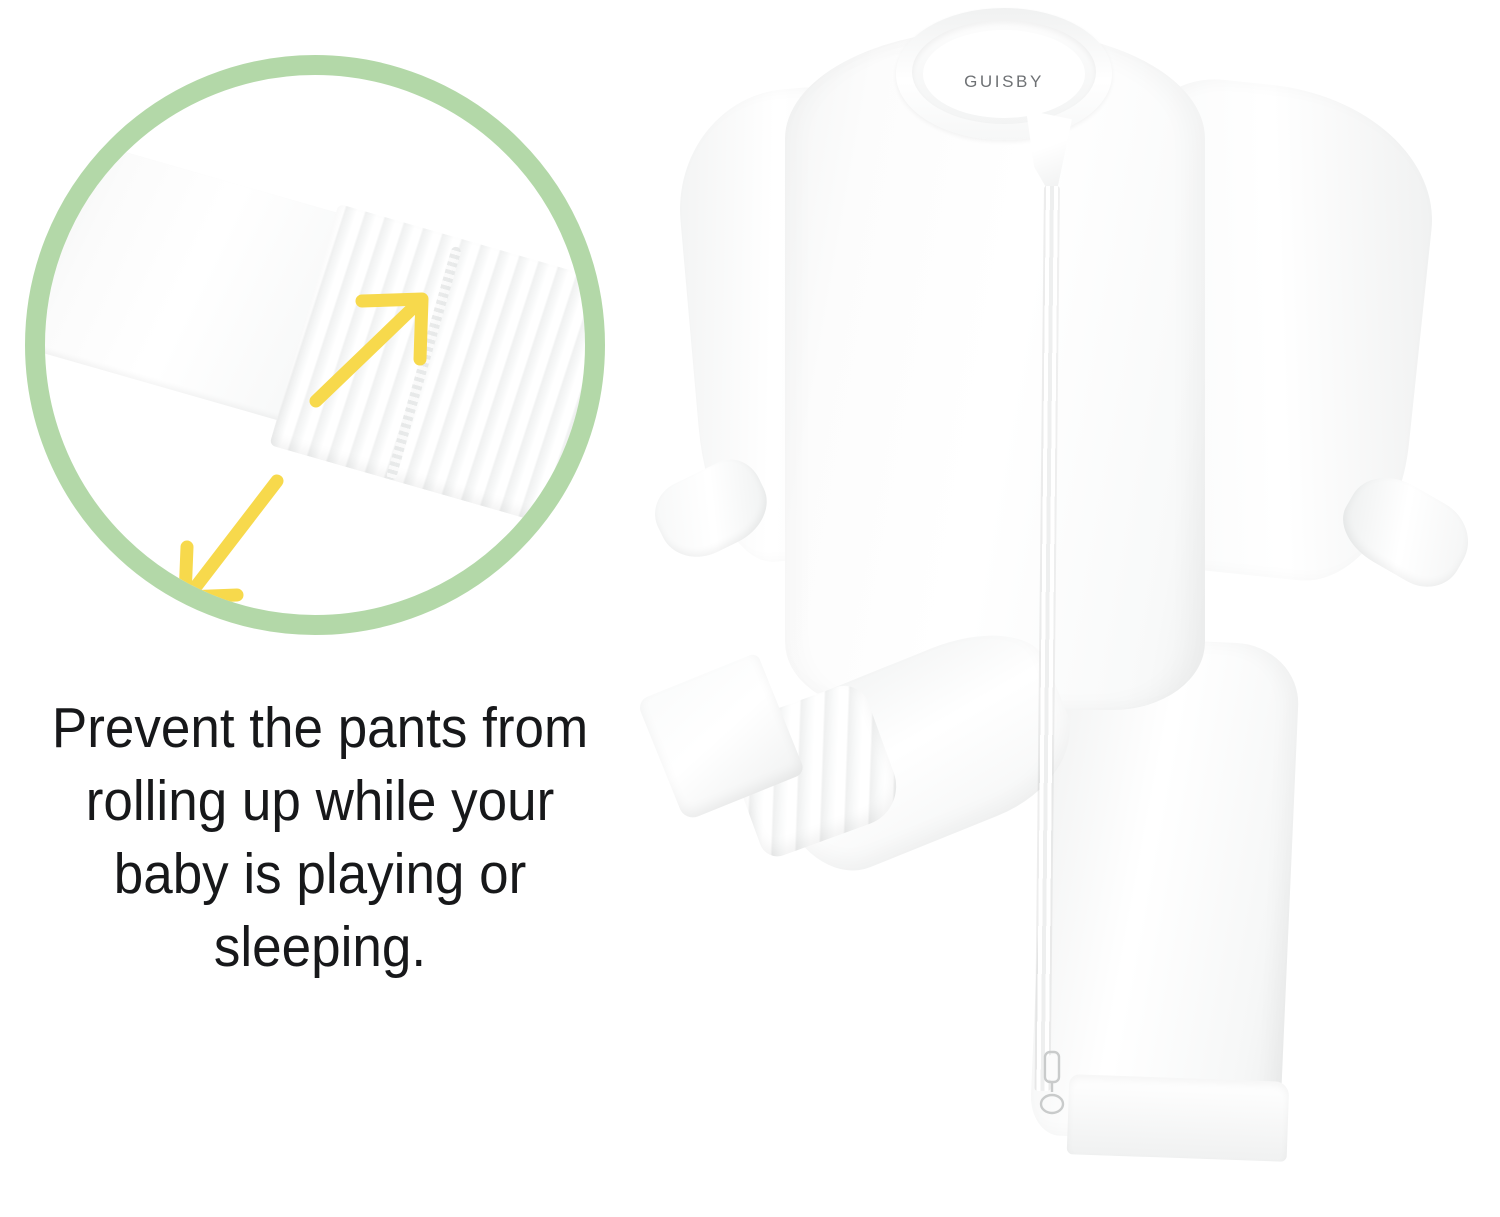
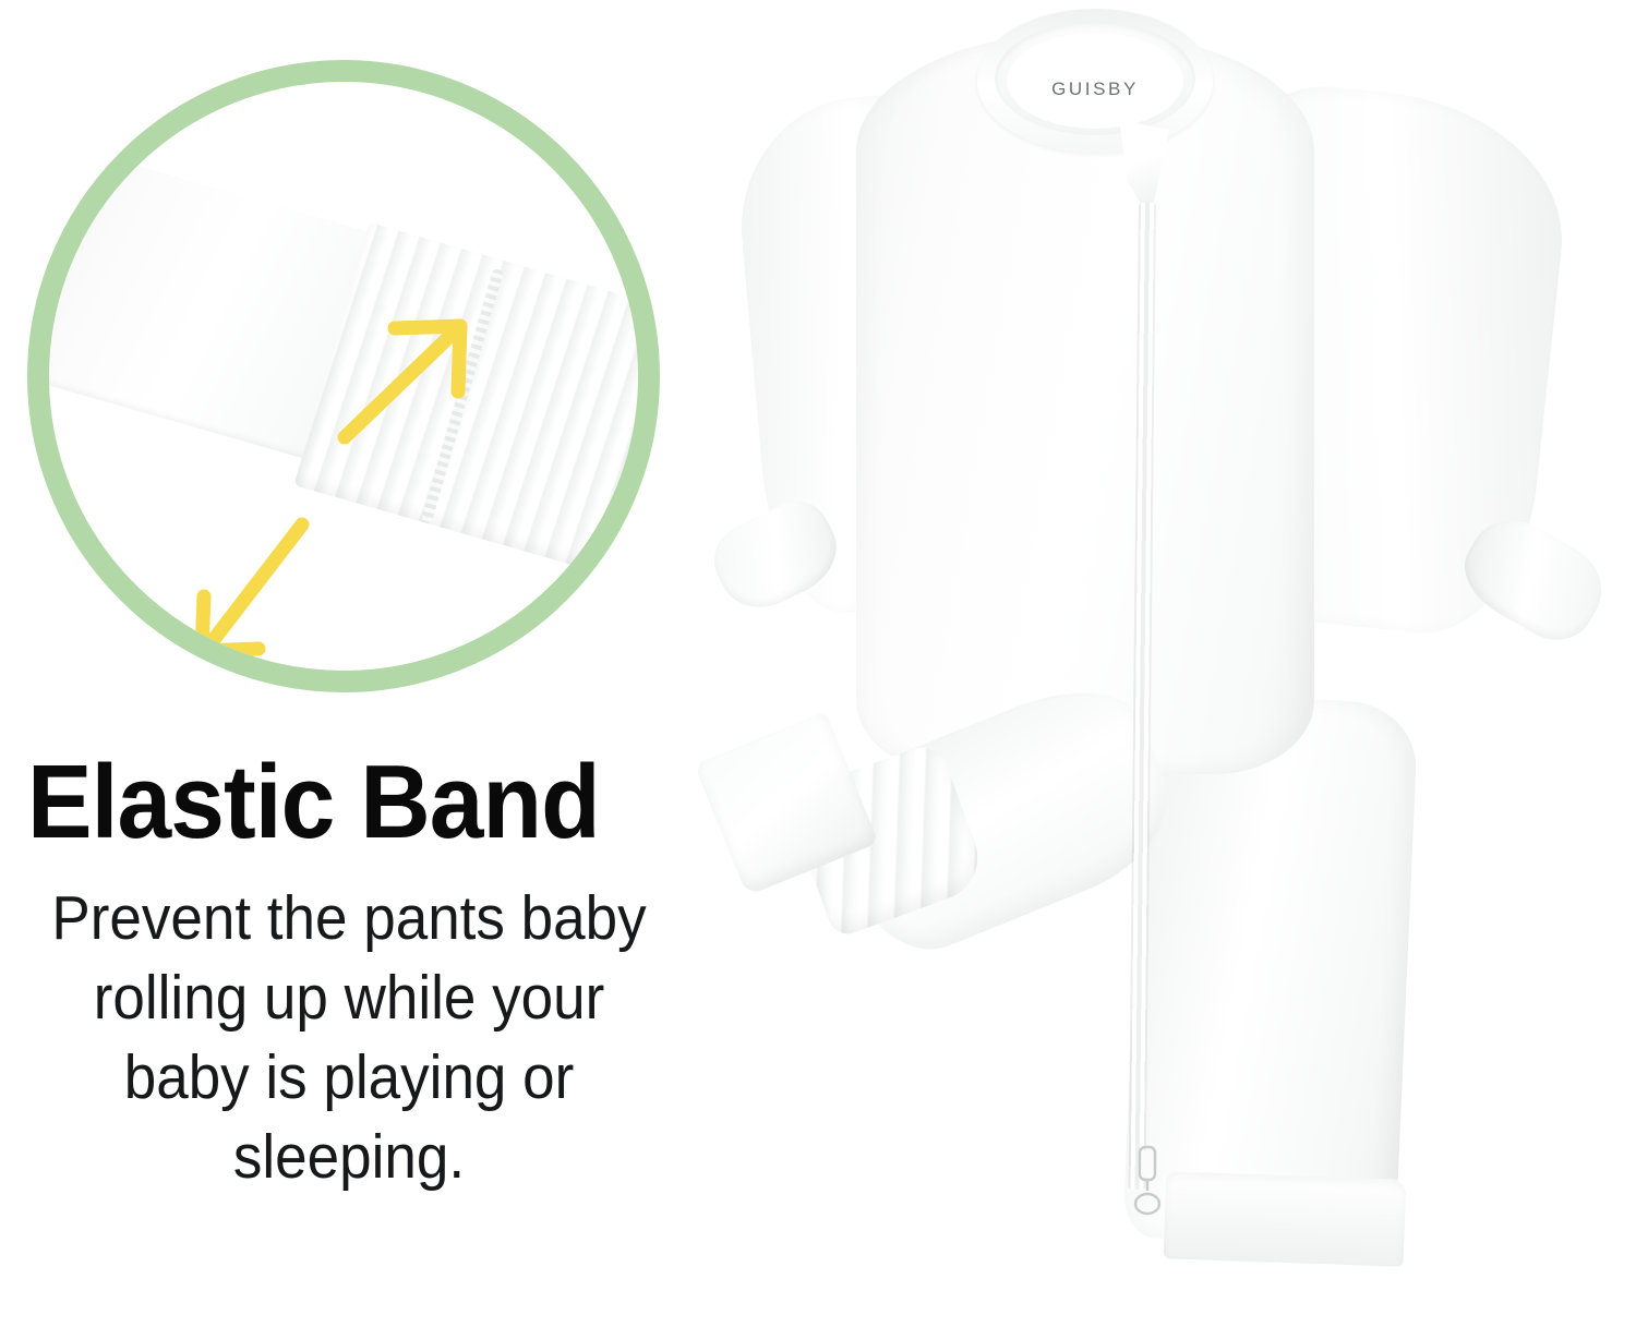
+ Elastic Band
- Prevent the pants from rolling up while your baby is playing or sleeping.
+ Prevent the pants baby rolling up while your baby is playing or sleeping.
  GUISBY
